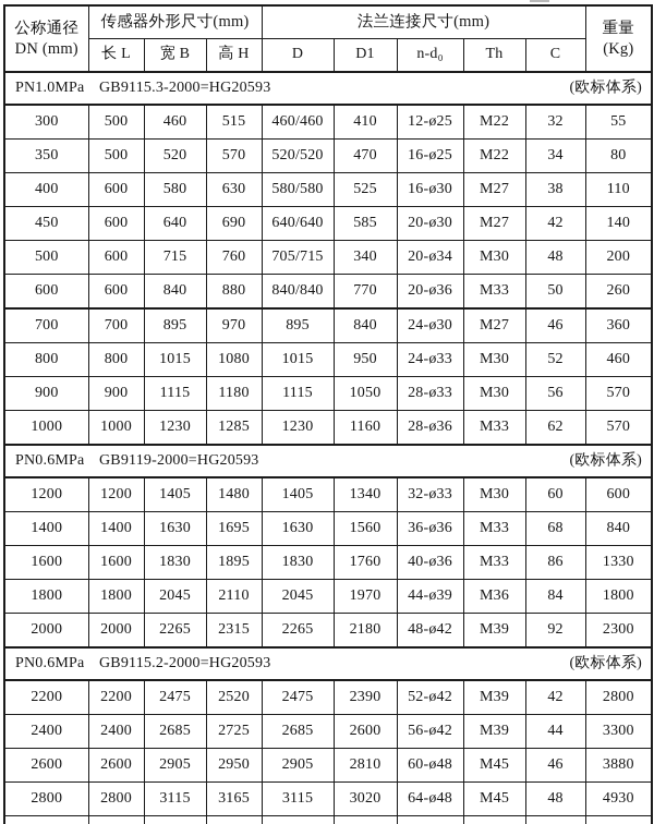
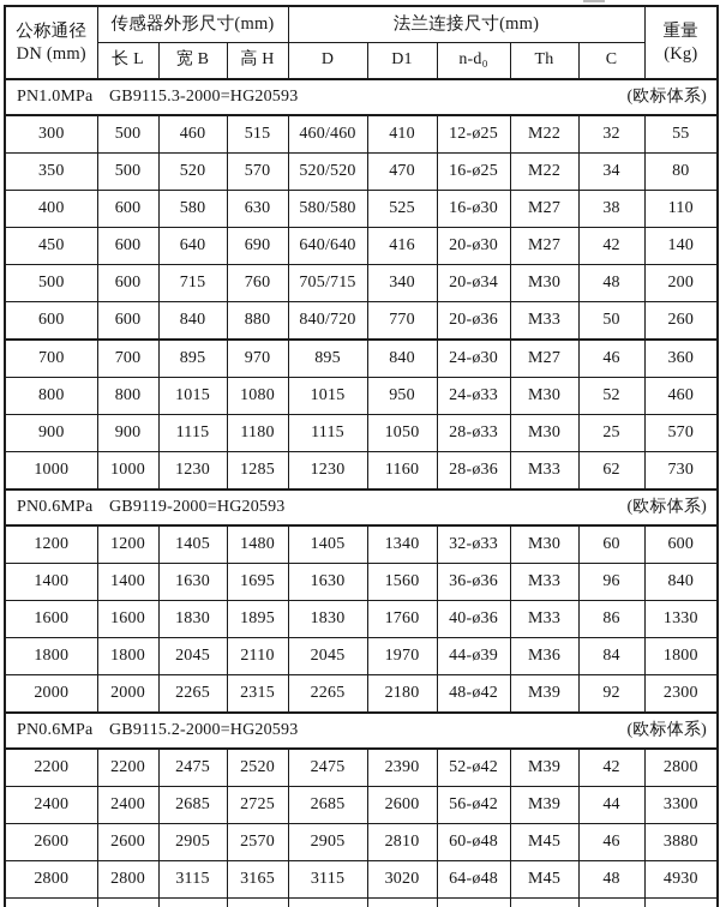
  公称通径 DN (mm)	传感器外形尺寸(mm)	法兰连接尺寸(mm)	重量 (Kg)
  长 L	宽 B	高 H	D	D1	n-d₀	Th	C
  PN1.0MPa GB9115.3-2000=HG20593 (欧标体系)
  300	500	460	515	460/460	410	12-ø25	M22	32	55
  350	500	520	570	520/520	470	16-ø25	M22	34	80
  400	600	580	630	580/580	525	16-ø30	M27	38	110
- 450	600	640	690	640/640	585	20-ø30	M27	42	140
+ 450	600	640	690	640/640	416	20-ø30	M27	42	140
  500	600	715	760	705/715	340	20-ø34	M30	48	200
- 600	600	840	880	840/840	770	20-ø36	M33	50	260
+ 600	600	840	880	840/720	770	20-ø36	M33	50	260
  700	700	895	970	895	840	24-ø30	M27	46	360
  800	800	1015	1080	1015	950	24-ø33	M30	52	460
- 900	900	1115	1180	1115	1050	28-ø33	M30	56	570
+ 900	900	1115	1180	1115	1050	28-ø33	M30	25	570
- 1000	1000	1230	1285	1230	1160	28-ø36	M33	62	570
+ 1000	1000	1230	1285	1230	1160	28-ø36	M33	62	730
  PN0.6MPa GB9119-2000=HG20593 (欧标体系)
  1200	1200	1405	1480	1405	1340	32-ø33	M30	60	600
- 1400	1400	1630	1695	1630	1560	36-ø36	M33	68	840
+ 1400	1400	1630	1695	1630	1560	36-ø36	M33	96	840
  1600	1600	1830	1895	1830	1760	40-ø36	M33	86	1330
  1800	1800	2045	2110	2045	1970	44-ø39	M36	84	1800
  2000	2000	2265	2315	2265	2180	48-ø42	M39	92	2300
  PN0.6MPa GB9115.2-2000=HG20593 (欧标体系)
  2200	2200	2475	2520	2475	2390	52-ø42	M39	42	2800
  2400	2400	2685	2725	2685	2600	56-ø42	M39	44	3300
- 2600	2600	2905	2950	2905	2810	60-ø48	M45	46	3880
+ 2600	2600	2905	2570	2905	2810	60-ø48	M45	46	3880
  2800	2800	3115	3165	3115	3020	64-ø48	M45	48	4930
